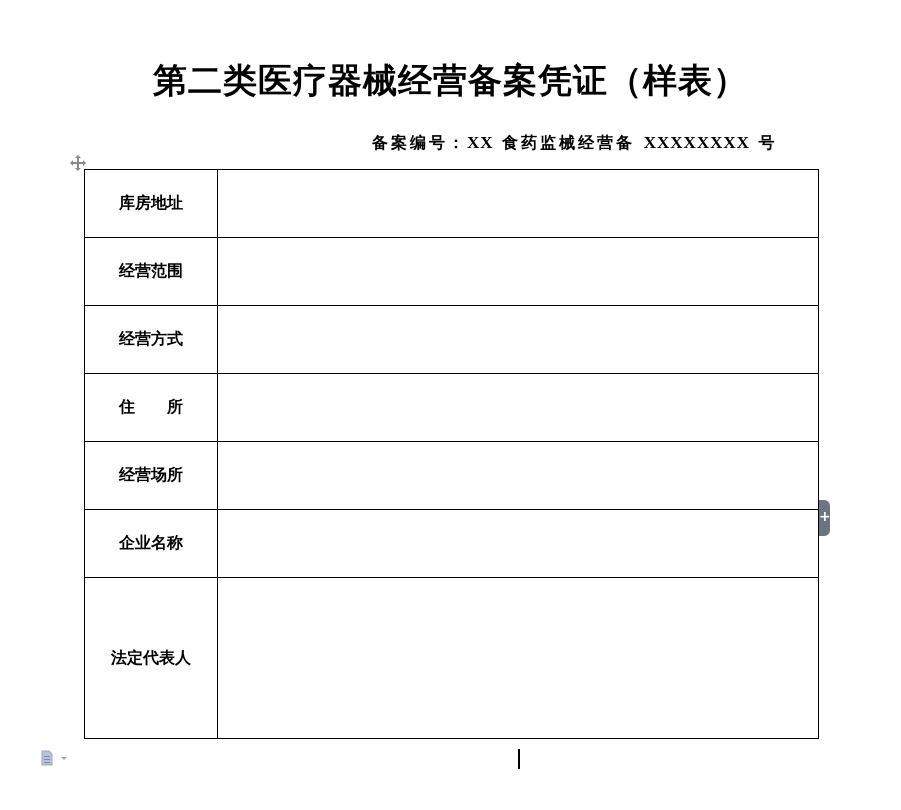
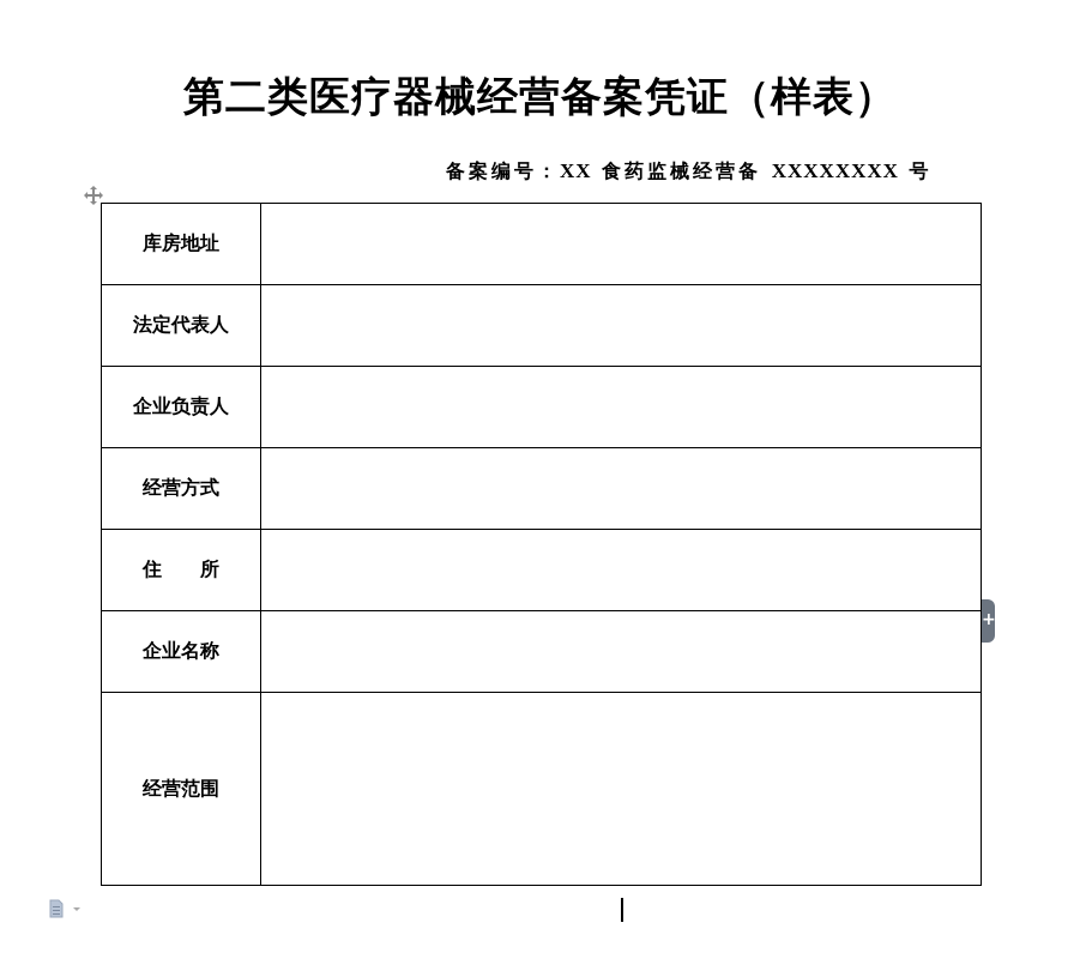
  第二类医疗器械经营备案凭证（样表）
  备案编号：XX 食药监械经营备 XXXXXXXX 号
  库房地址
- 经营范围
+ 法定代表人
+ 企业负责人
  经营方式
  住 所
- 经营场所
  企业名称
- 法定代表人
+ 经营范围
  +
